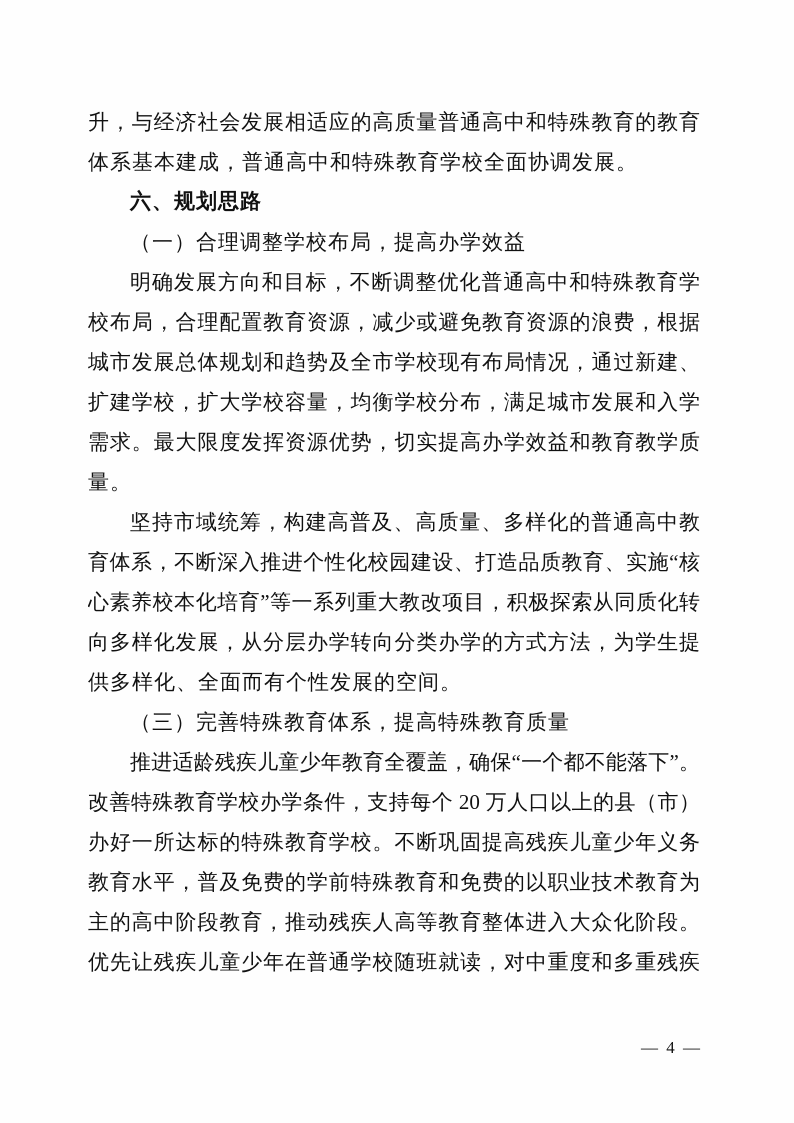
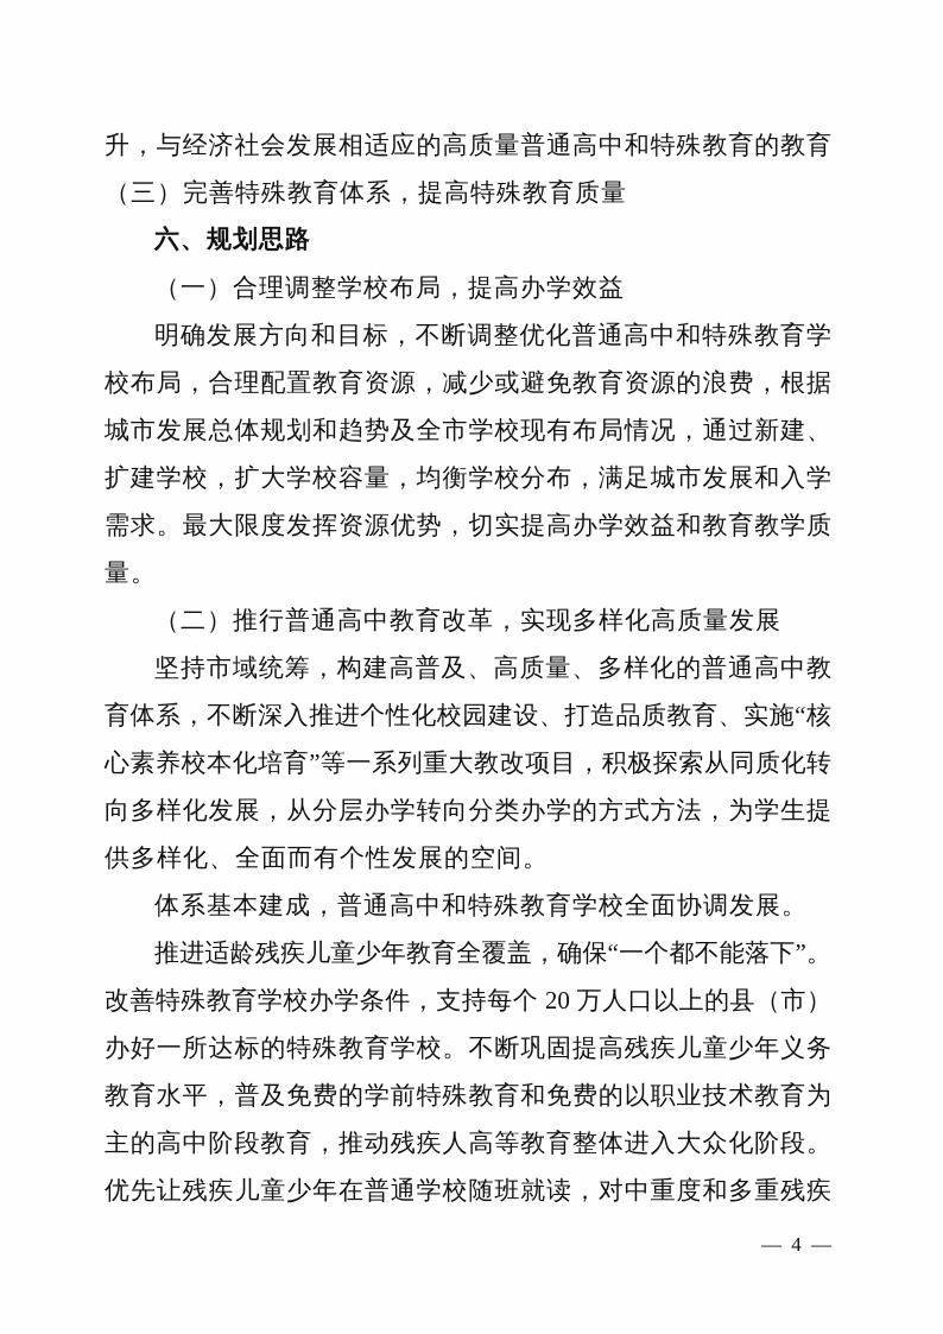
  升，与经济社会发展相适应的高质量普通高中和特殊教育的教育
- 体系基本建成，普通高中和特殊教育学校全面协调发展。
+ （三）完善特殊教育体系，提高特殊教育质量
  六、规划思路
  （一）合理调整学校布局，提高办学效益
  明确发展方向和目标，不断调整优化普通高中和特殊教育学
  校布局，合理配置教育资源，减少或避免教育资源的浪费，根据
  城市发展总体规划和趋势及全市学校现有布局情况，通过新建、
  扩建学校，扩大学校容量，均衡学校分布，满足城市发展和入学
  需求。最大限度发挥资源优势，切实提高办学效益和教育教学质
  量。
+ （二）推行普通高中教育改革，实现多样化高质量发展
  坚持市域统筹，构建高普及、高质量、多样化的普通高中教
  育体系，不断深入推进个性化校园建设、打造品质教育、实施“核
  心素养校本化培育”等一系列重大教改项目，积极探索从同质化转
  向多样化发展，从分层办学转向分类办学的方式方法，为学生提
  供多样化、全面而有个性发展的空间。
- （三）完善特殊教育体系，提高特殊教育质量
+ 体系基本建成，普通高中和特殊教育学校全面协调发展。
  推进适龄残疾儿童少年教育全覆盖，确保“一个都不能落下”。
  改善特殊教育学校办学条件，支持每个 20 万人口以上的县（市）
  办好一所达标的特殊教育学校。不断巩固提高残疾儿童少年义务
  教育水平，普及免费的学前特殊教育和免费的以职业技术教育为
  主的高中阶段教育，推动残疾人高等教育整体进入大众化阶段。
  优先让残疾儿童少年在普通学校随班就读，对中重度和多重残疾
  — 4 —
